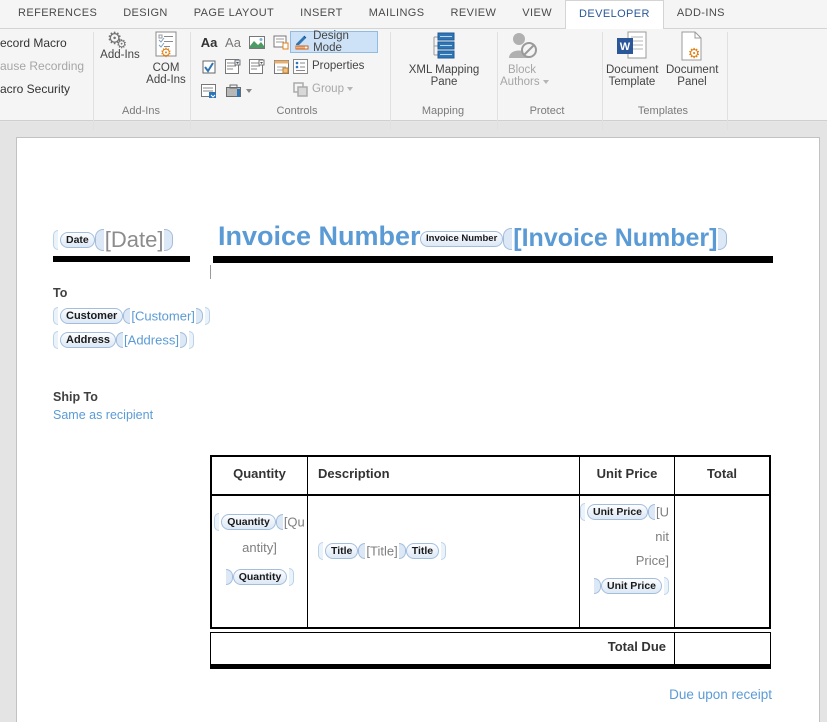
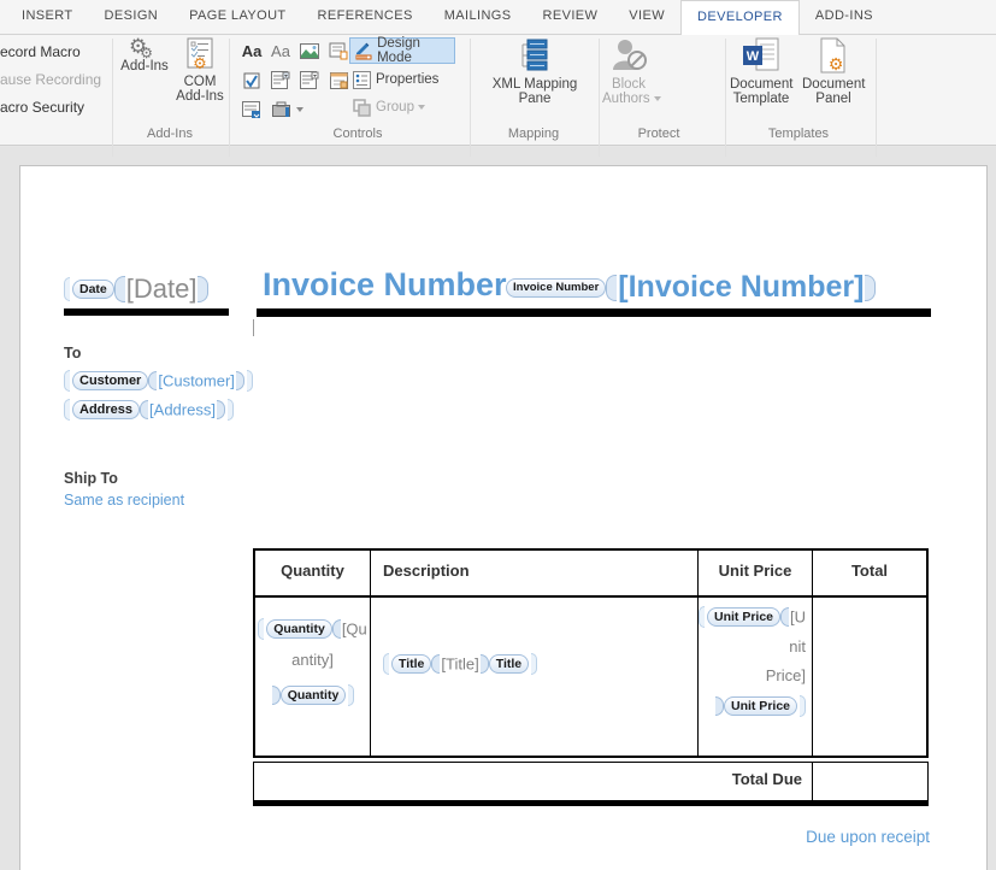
- REFERENCES
+ INSERT
  DESIGN
  PAGE LAYOUT
- INSERT
+ REFERENCES
  MAILINGS
  REVIEW
  VIEW
  DEVELOPER
  ADD-INS
  ecord Macro
  ause Recording
  acro Security
  ⚙⚙
  Add-Ins
  ⚙
  COM
  Add-Ins
  Add-Ins
  Aa
  Aa
  Design Mode
  Properties
  Group
  Controls
  XML Mapping
  Pane
  Mapping
  Block
  Authors
  Protect
  W
  Document
  Template
  ⚙
  Document
  Panel
  Templates
  Date [Date]
  Invoice Number
  Invoice Number [Invoice Number]
  To
  Customer [Customer]
  Address [Address]
  Ship To
  Same as recipient
  Quantity
  Description
  Unit Price
  Total
  Quantity [Qu
  antity]
  Quantity
  Title [Title] Title
  Unit Price [U
  nit
  Price]
  Unit Price
  Total Due
  Due upon receipt
